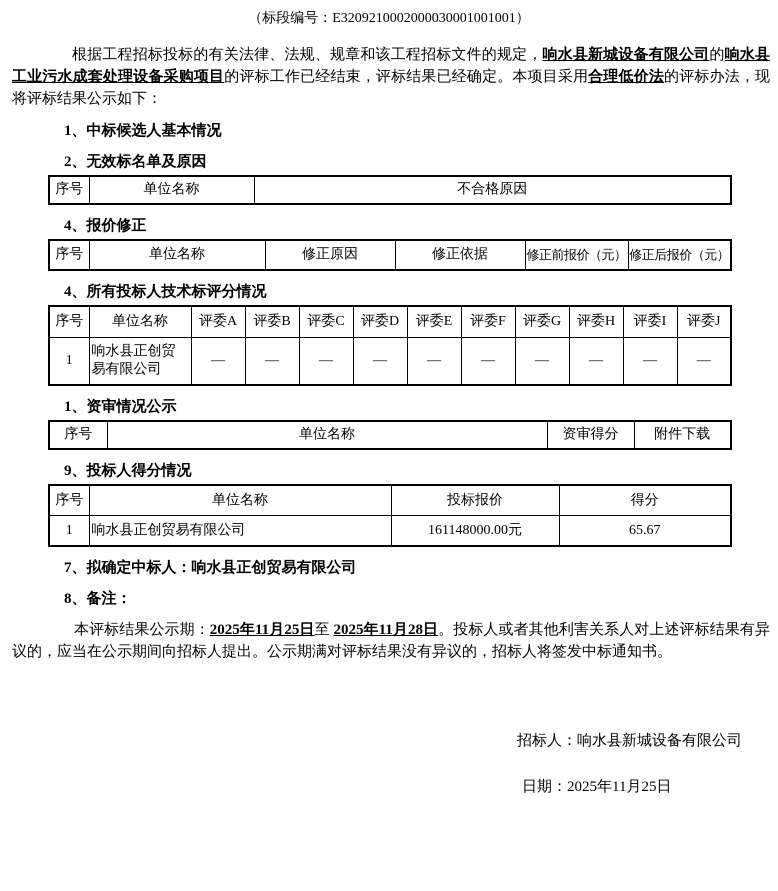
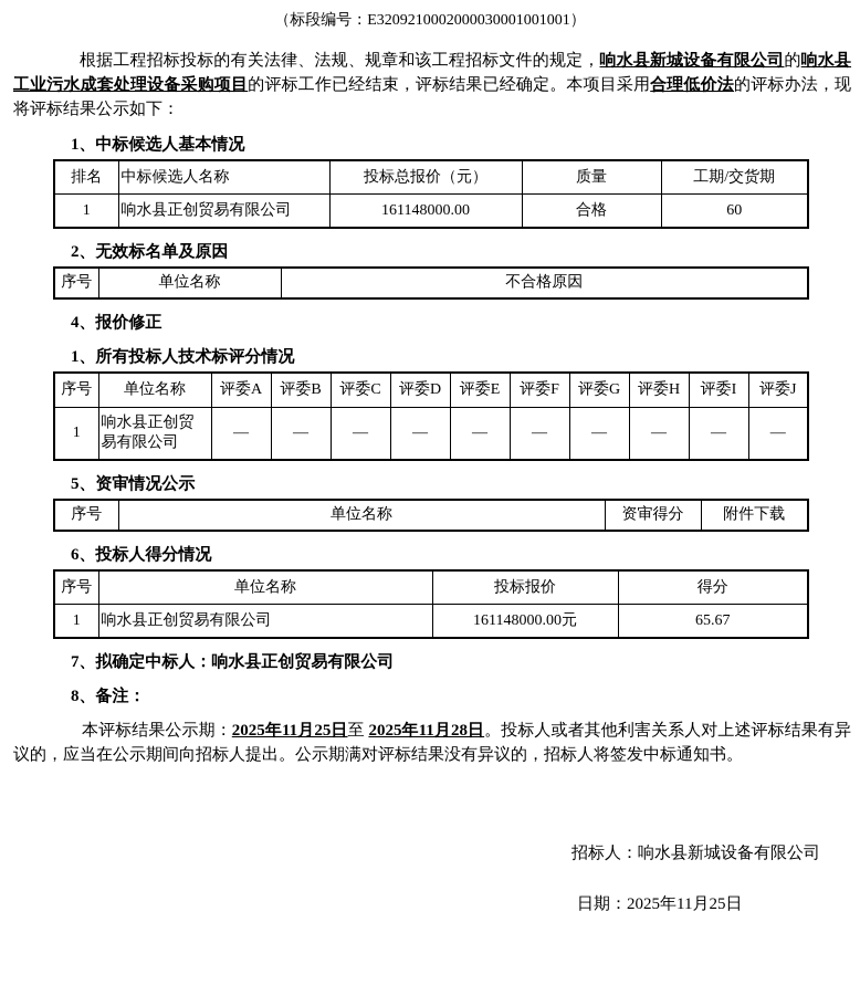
  （标段编号：E3209210002000030001001001）
  根据工程招标投标的有关法律、法规、规章和该工程招标文件的规定，响水县新城设备有限公司的响水县工业污水成套处理设备采购项目的评标工作已经结束，评标结果已经确定。本项目采用合理低价法的评标办法，现将评标结果公示如下：
  1、中标候选人基本情况
+ 排名	中标候选人名称	投标总报价（元）	质量	工期/交货期
+ 1	响水县正创贸易有限公司	161148000.00	合格	60
  2、无效标名单及原因
  序号	单位名称	不合格原因
  4、报价修正
- 序号	单位名称	修正原因	修正依据	修正前报价（元）	修正后报价（元）
- 4、所有投标人技术标评分情况
+ 1、所有投标人技术标评分情况
  序号	单位名称	评委A	评委B	评委C	评委D	评委E	评委F	评委G	评委H	评委I	评委J
  1	响水县正创贸易有限公司	—	—	—	—	—	—	—	—	—	—
- 1、资审情况公示
+ 5、资审情况公示
  序号	单位名称	资审得分	附件下载
- 9、投标人得分情况
+ 6、投标人得分情况
  序号	单位名称	投标报价	得分
  1	响水县正创贸易有限公司	161148000.00元	65.67
  7、拟确定中标人：响水县正创贸易有限公司
  8、备注：
  本评标结果公示期：2025年11月25日至 2025年11月28日。投标人或者其他利害关系人对上述评标结果有异议的，应当在公示期间向招标人提出。公示期满对评标结果没有异议的，招标人将签发中标通知书。
  招标人：响水县新城设备有限公司
  日期：2025年11月25日
